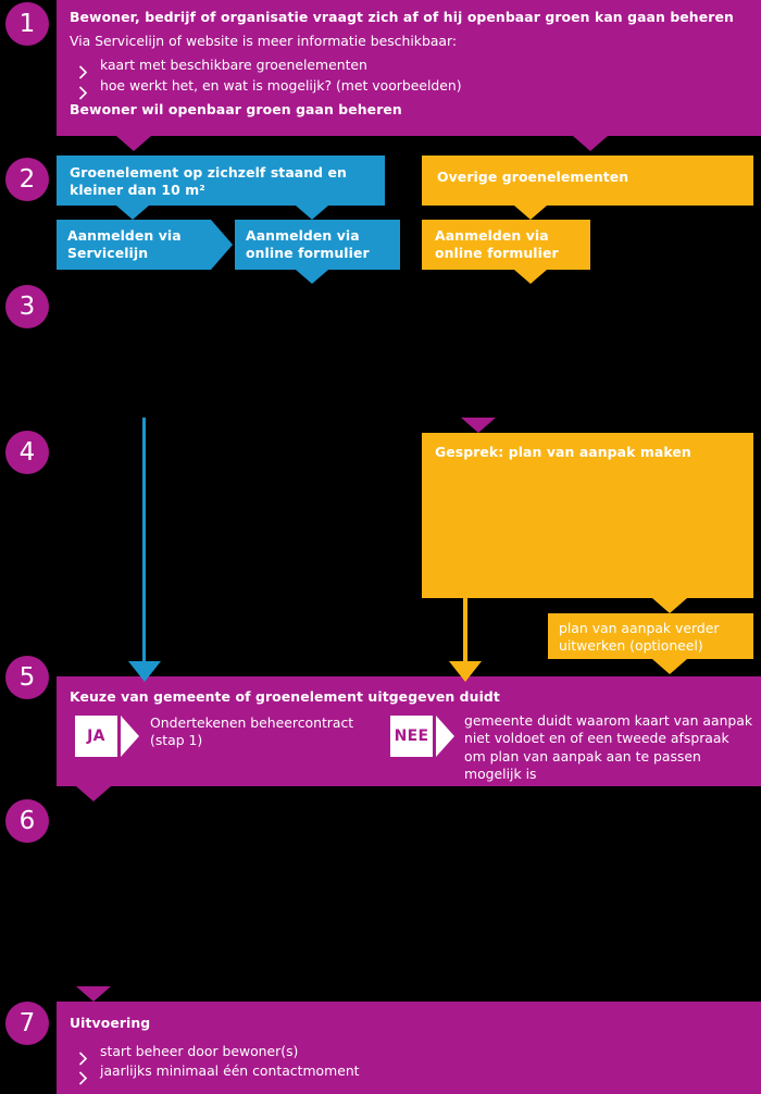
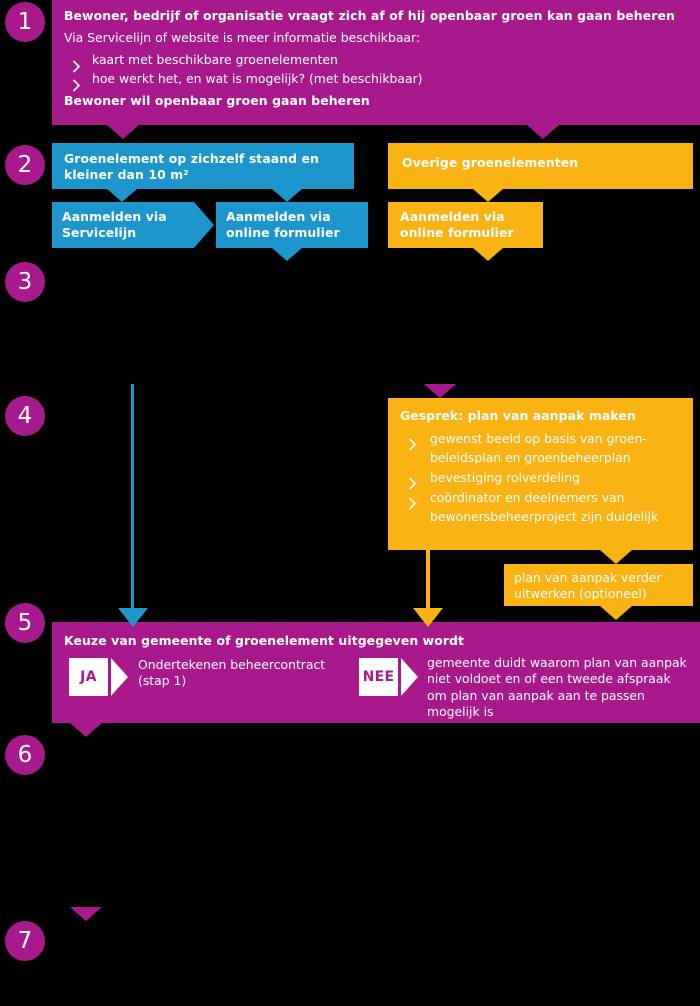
  1
  Bewoner, bedrijf of organisatie vraagt zich af of hij openbaar groen kan gaan beheren
  Via Servicelijn of website is meer informatie beschikbaar:
  kaart met beschikbare groenelementen
- hoe werkt het, en wat is mogelijk? (met voorbeelden)
+ hoe werkt het, en wat is mogelijk? (met beschikbaar)
  Bewoner wil openbaar groen gaan beheren
  2
  Groenelement op zichzelf staand en kleiner dan 10 m²
  Aanmelden via Servicelijn
  Aanmelden via online formulier
  Overige groenelementen
  Aanmelden via online formulier
  3
  4
  Gesprek: plan van aanpak maken
+ gewenst beeld op basis van groen-beleidsplan en groenbeheerplan
+ bevestiging rolverdeling
+ coördinator en deelnemers van bewonersbeheerproject zijn duidelijk
  plan van aanpak verder uitwerken (optioneel)
  5
- Keuze van gemeente of groenelement uitgegeven duidt
+ Keuze van gemeente of groenelement uitgegeven wordt
  JA
  Ondertekenen beheercontract (stap 1)
  NEE
- gemeente duidt waarom kaart van aanpak niet voldoet en of een tweede afspraak om plan van aanpak aan te passen mogelijk is
+ gemeente duidt waarom plan van aanpak niet voldoet en of een tweede afspraak om plan van aanpak aan te passen mogelijk is
  6
  7
- Uitvoering
- start beheer door bewoner(s)
- jaarlijks minimaal één contactmoment
